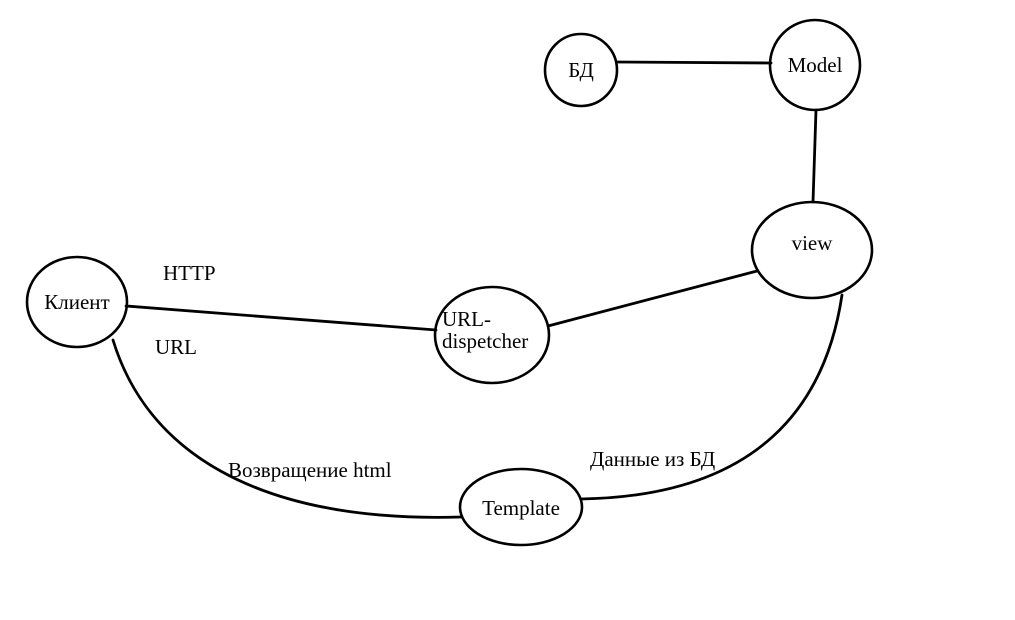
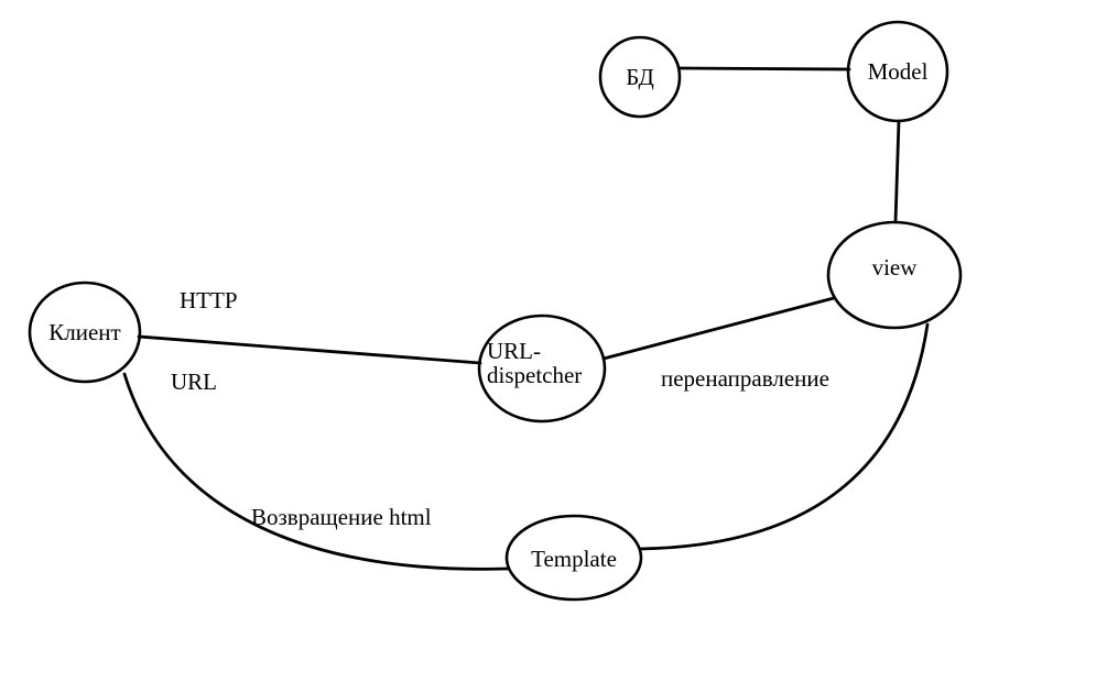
  БД
  Model
  view
  Клиент
  URL-
  dispetcher
  Template
  HTTP
  URL
+ перенаправление
  Возвращение html
- Данные из БД
